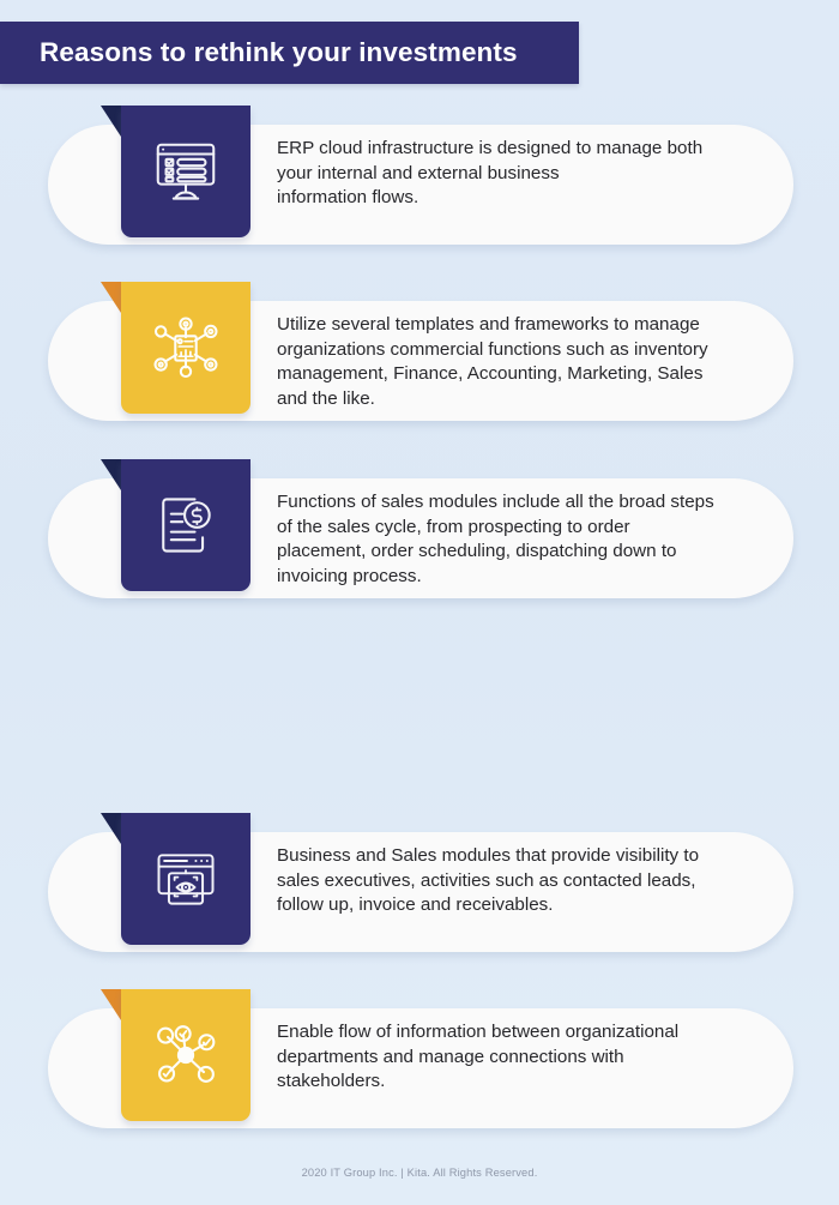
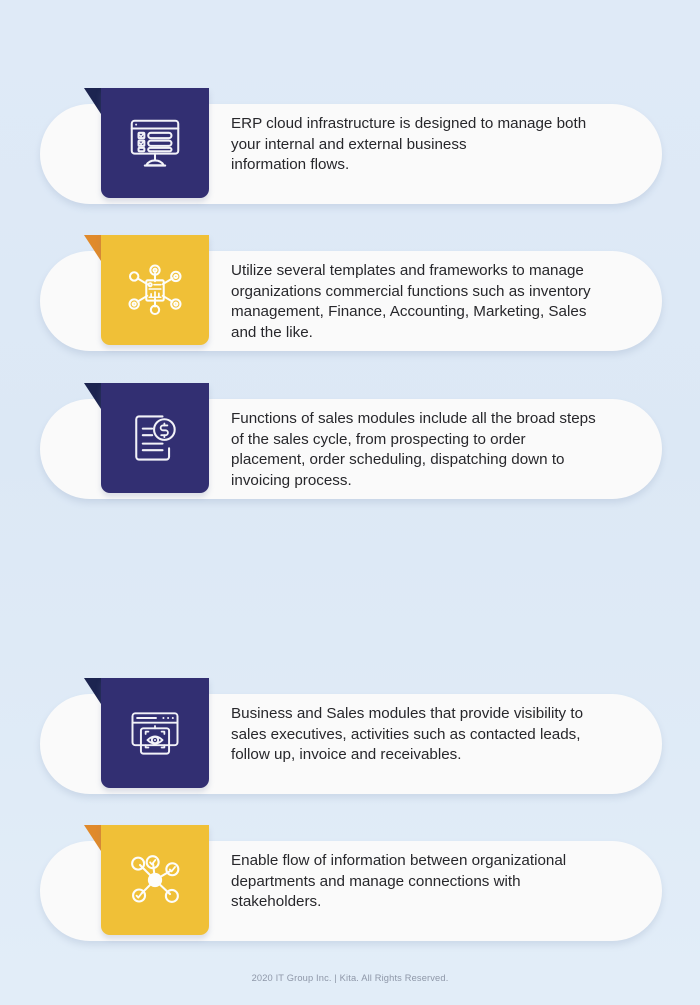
- Reasons to rethink your investments
  ERP cloud infrastructure is designed to manage both
  your internal and external business
  information flows.
  Utilize several templates and frameworks to manage
  organizations commercial functions such as inventory
  management, Finance, Accounting, Marketing, Sales
  and the like.
  Functions of sales modules include all the broad steps
  of the sales cycle, from prospecting to order
  placement, order scheduling, dispatching down to
  invoicing process.
  Business and Sales modules that provide visibility to
  sales executives, activities such as contacted leads,
  follow up, invoice and receivables.
  Enable flow of information between organizational
  departments and manage connections with
  stakeholders.
  2020 IT Group Inc. | Kita. All Rights Reserved.
